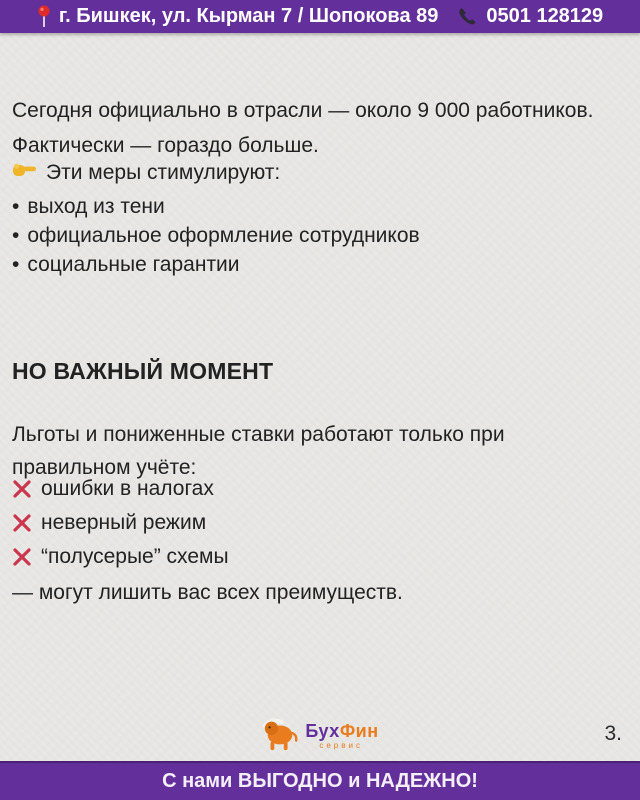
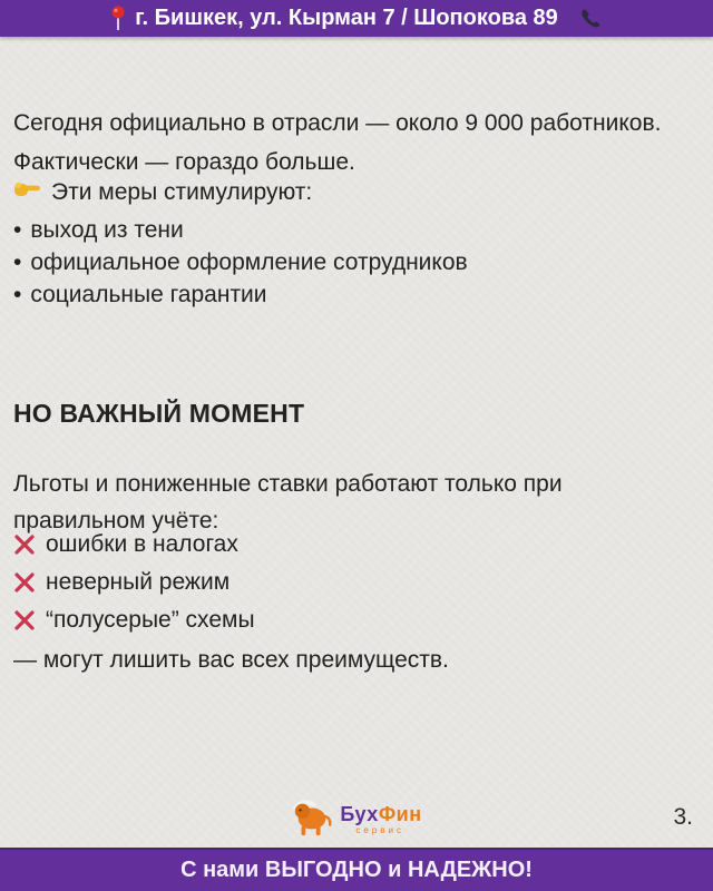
  г. Бишкек, ул. Кырман 7 / Шопокова 89
- 0501 128129
  Сегодня официально в отрасли — около 9 000 работников. Фактически — гораздо больше.
  Эти меры стимулируют:
  •
  выход из тени
  •
  официальное оформление сотрудников
  •
  социальные гарантии
  НО ВАЖНЫЙ МОМЕНТ
  Льготы и пониженные ставки работают только при правильном учёте:
  ошибки в налогах
  неверный режим
  “полусерые” схемы
  — могут лишить вас всех преимуществ.
  БухФин
  сервис
  3.
  С нами ВЫГОДНО и НАДЕЖНО!
